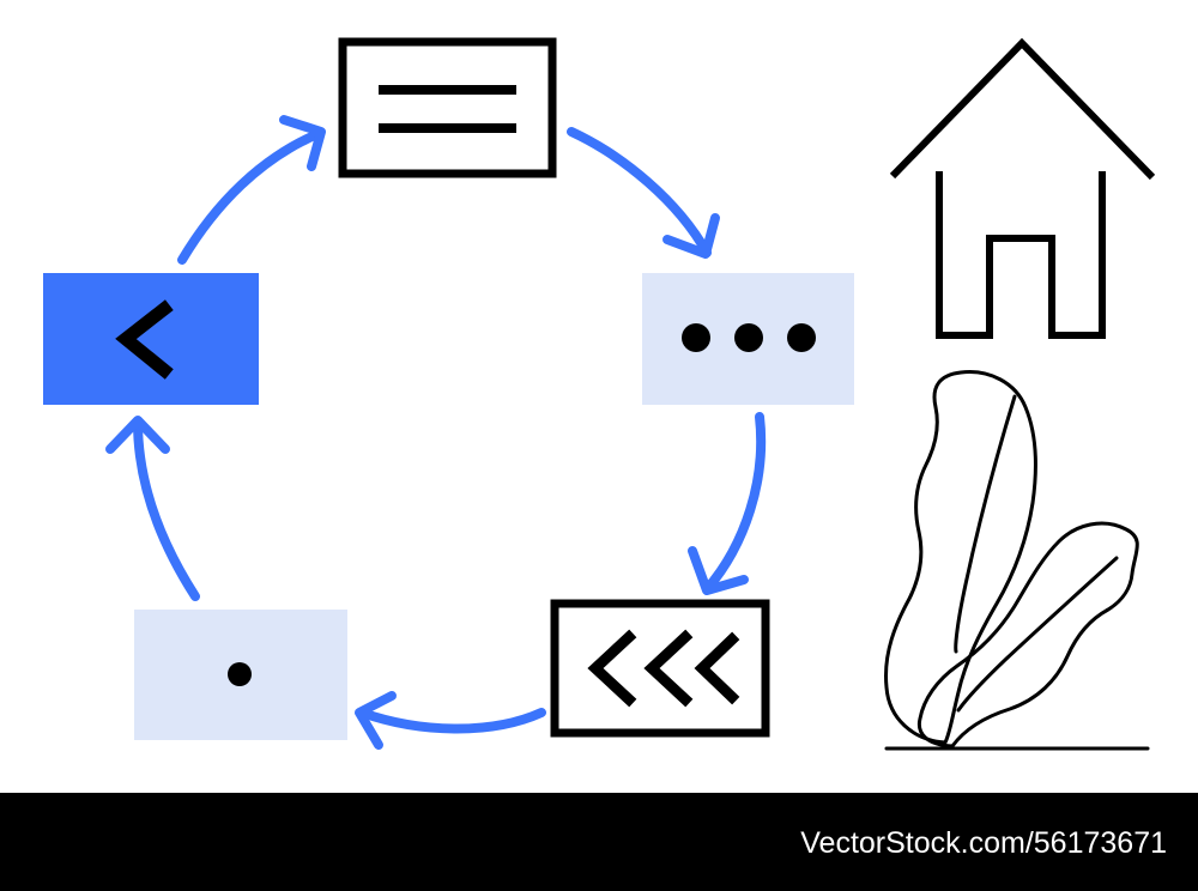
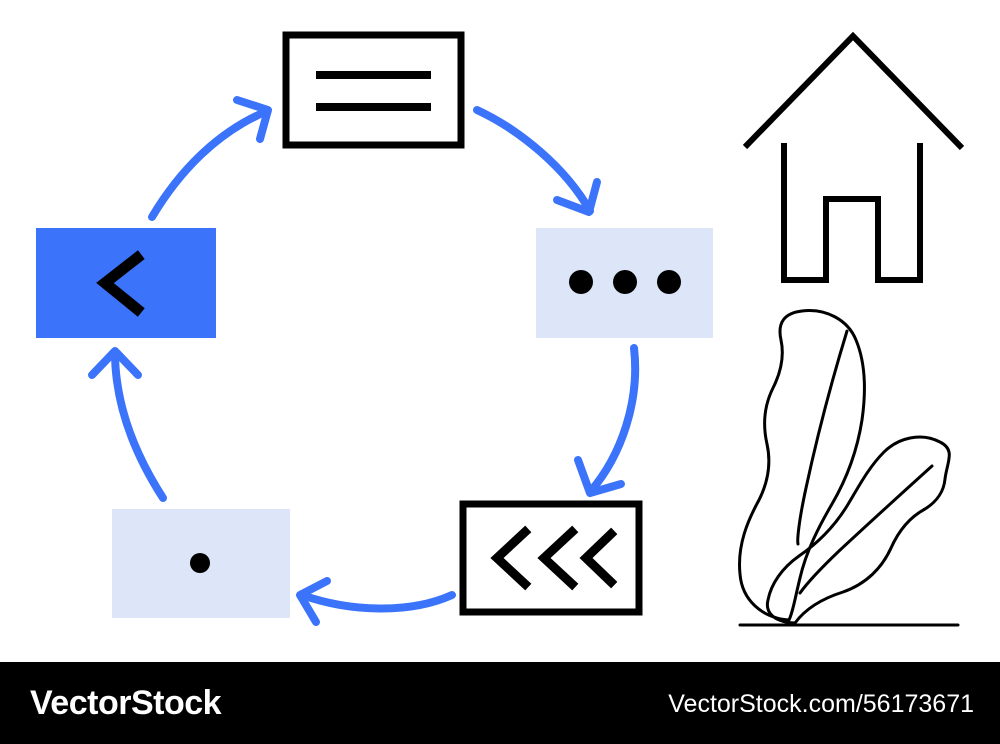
+ VectorStock
  VectorStock.com/56173671
